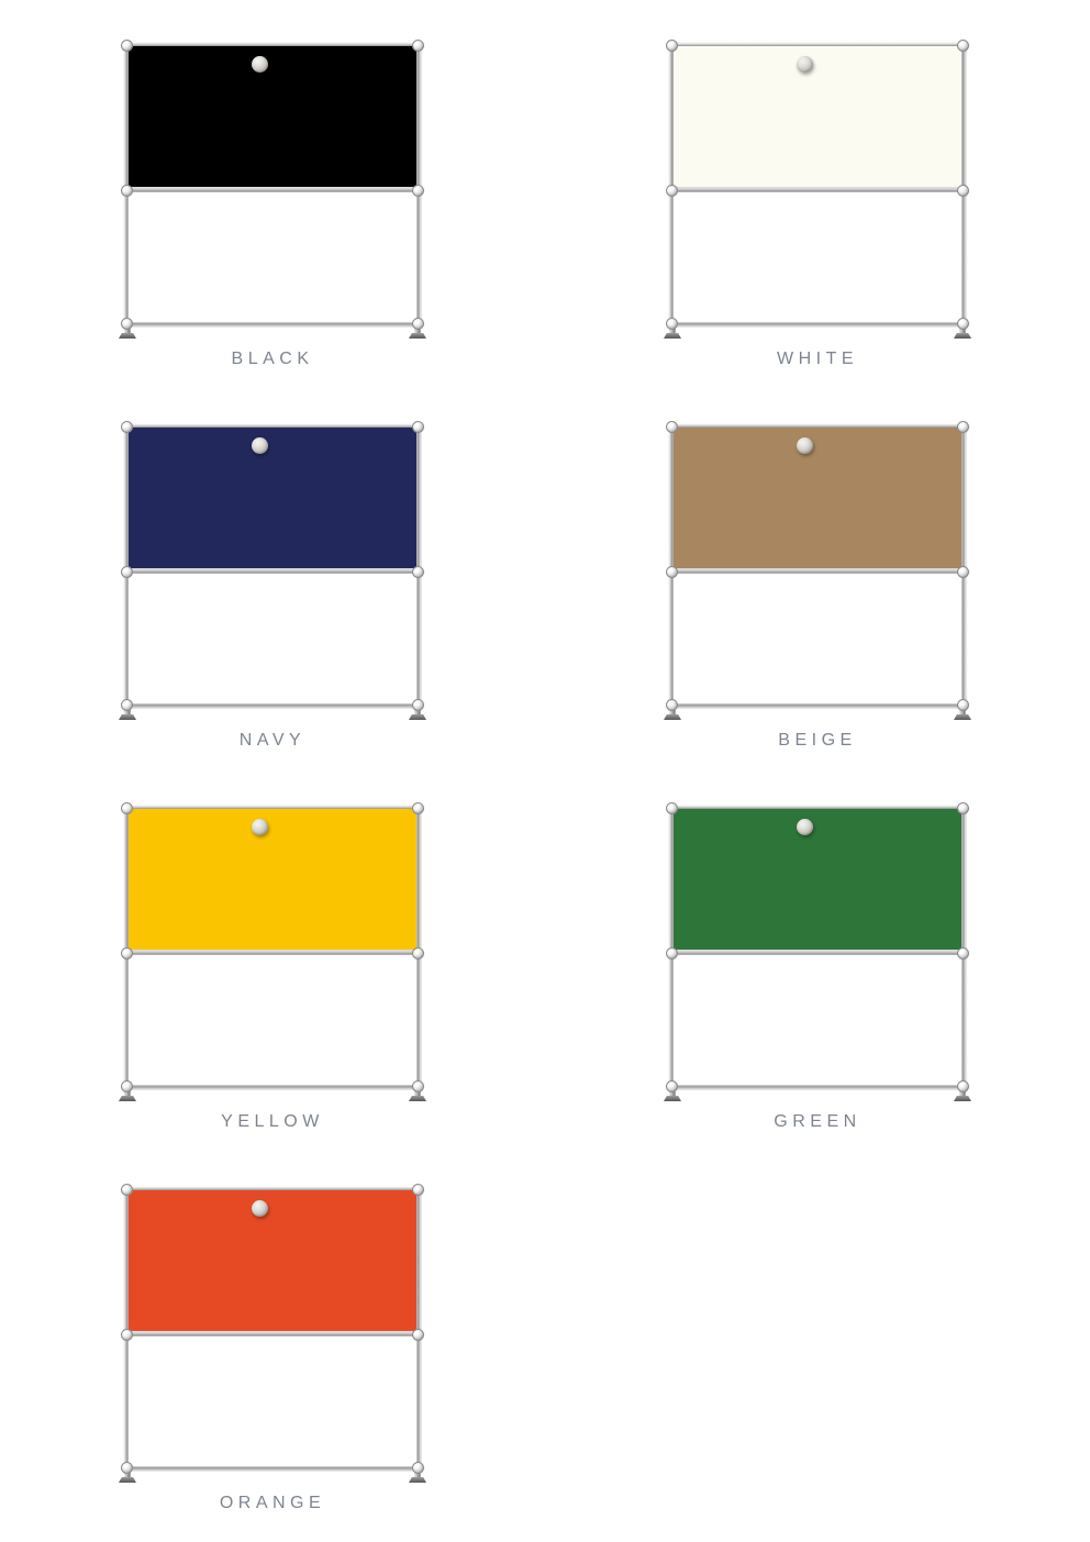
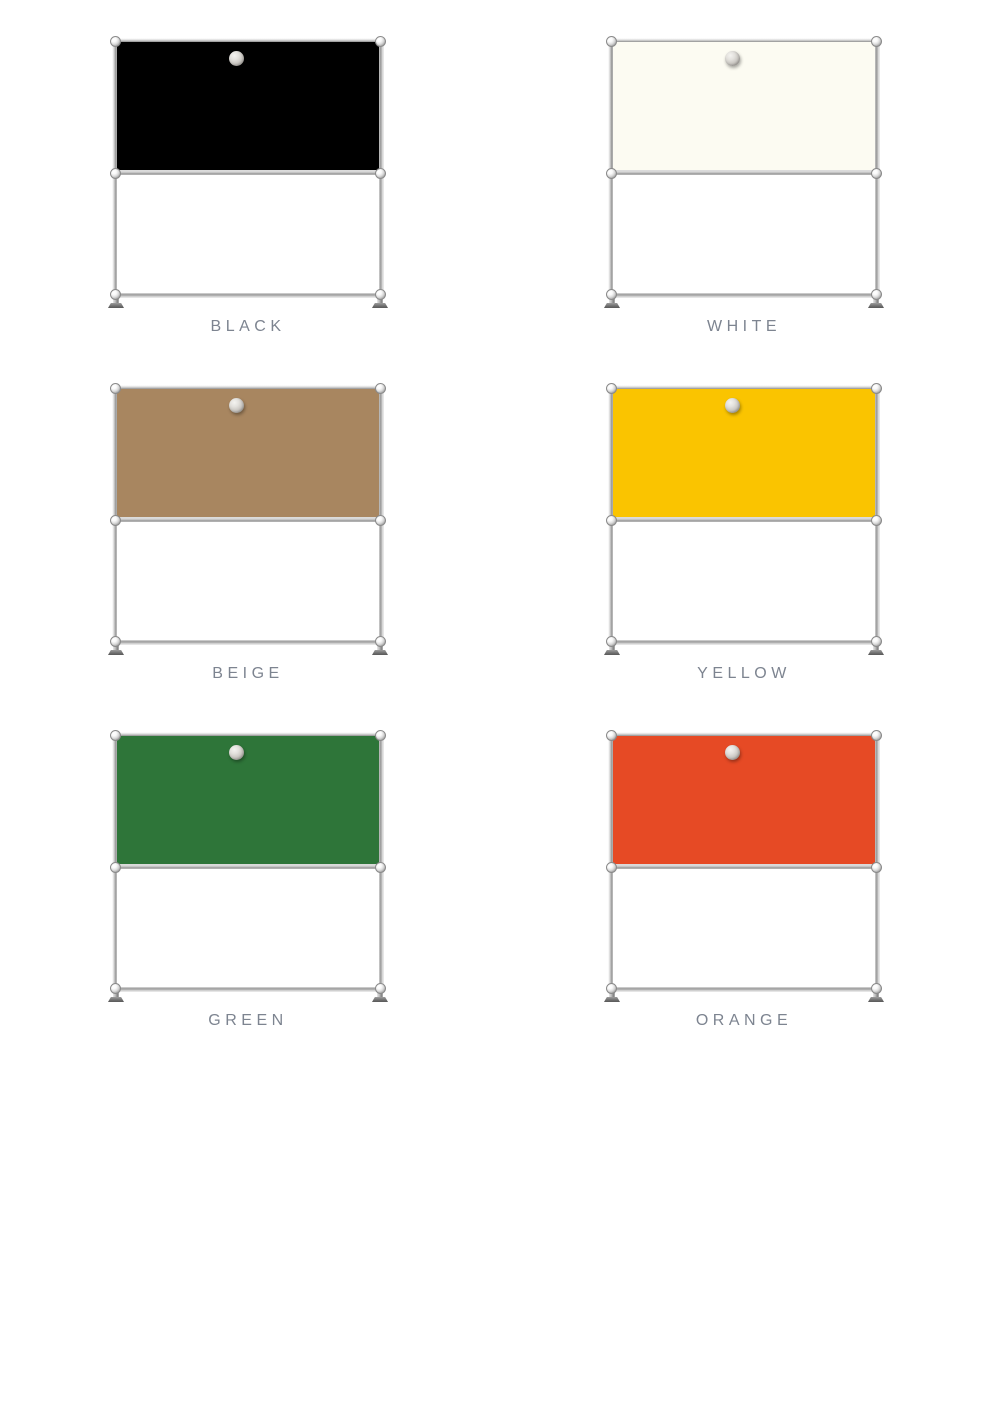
  BLACK
  WHITE
- NAVY
  BEIGE
  YELLOW
  GREEN
  ORANGE
